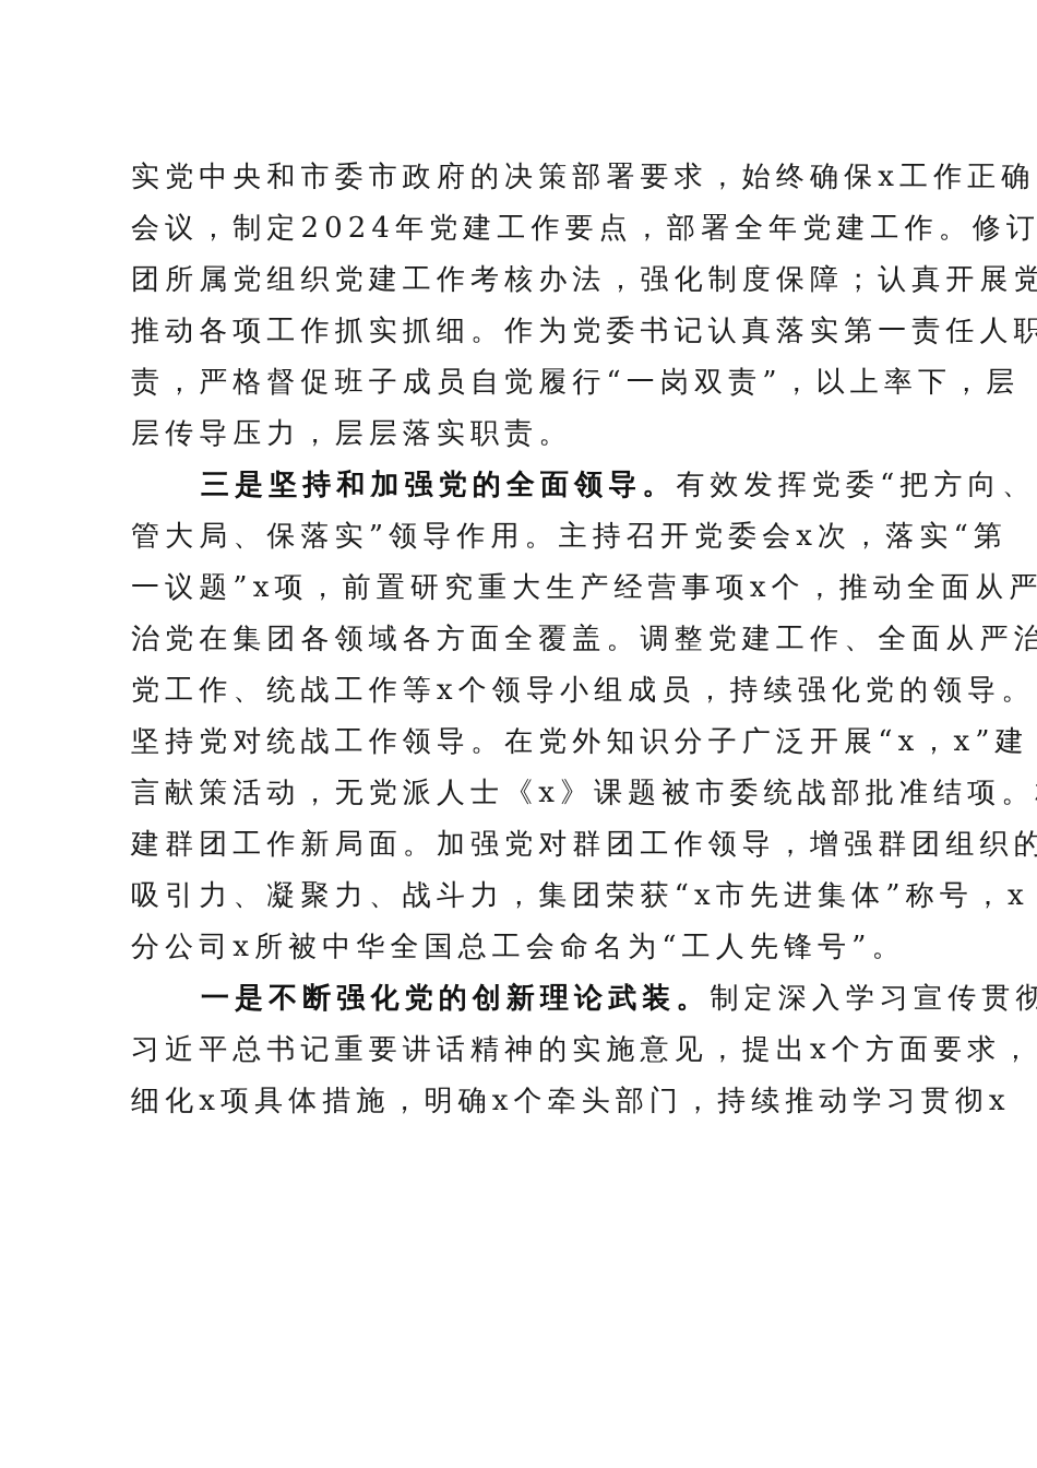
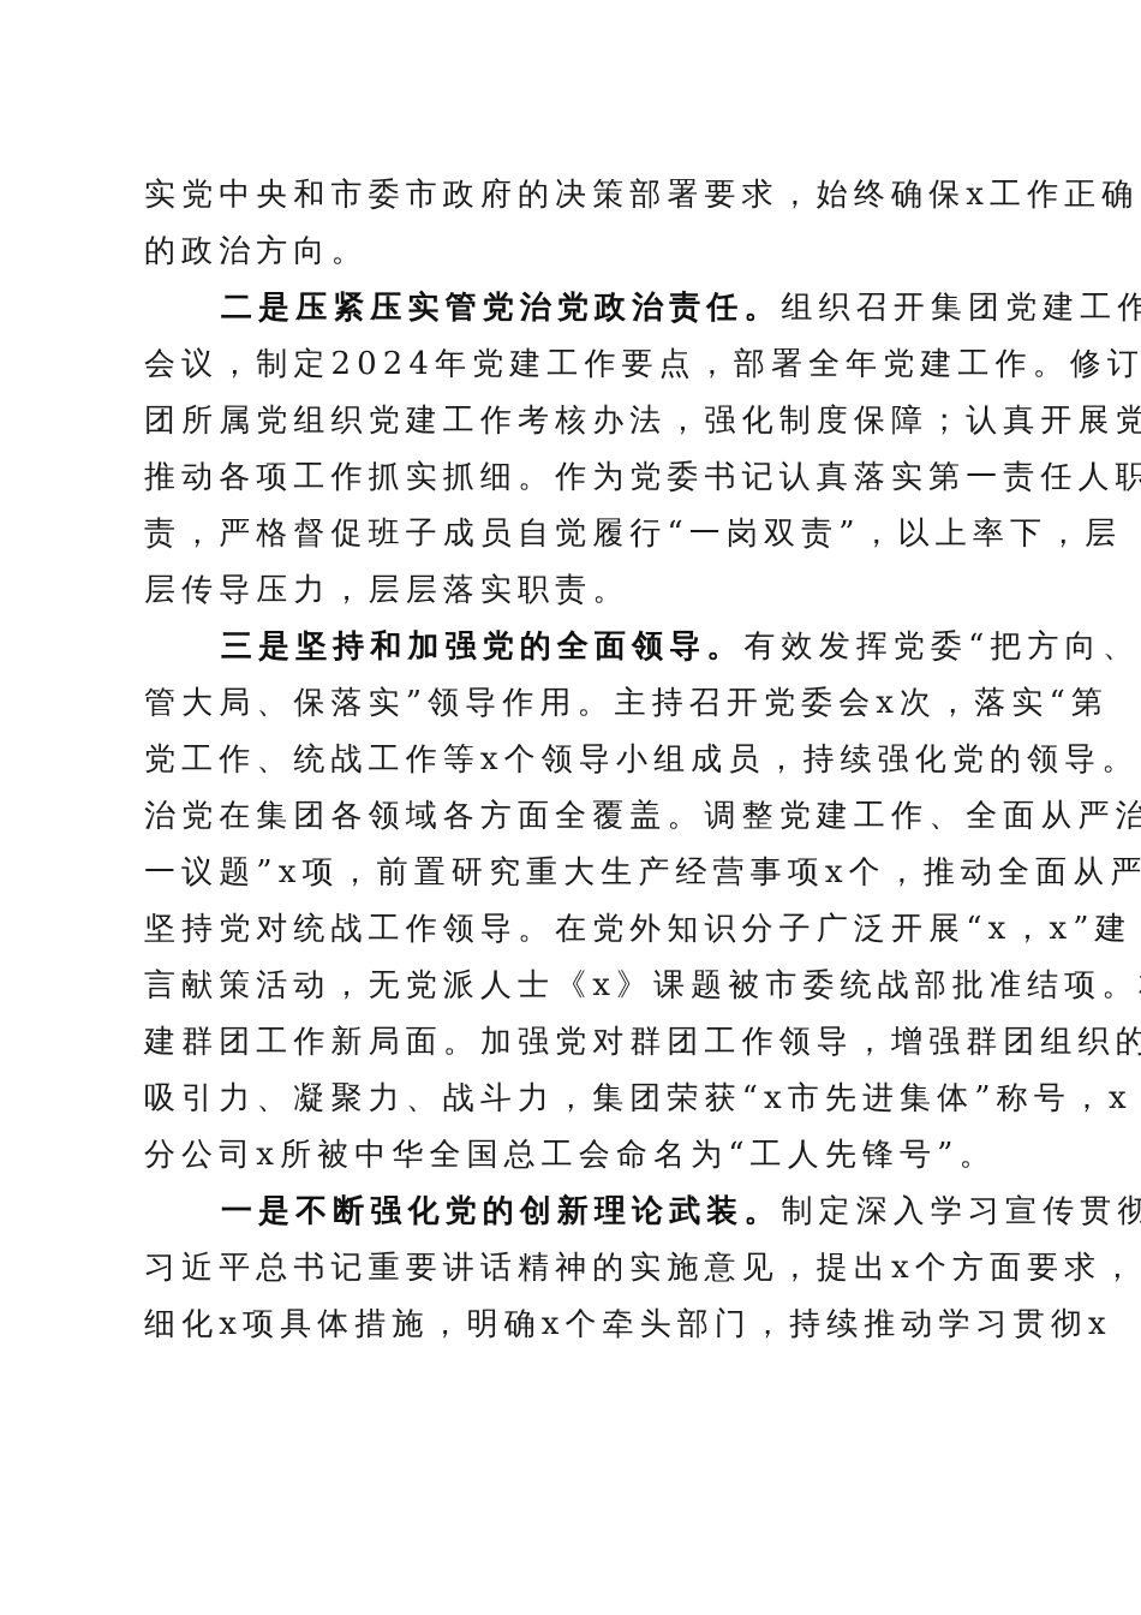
  实党中央和市委市政府的决策部署要求，始终确保x工作正确
+ 的政治方向。
+ 二是压紧压实管党治党政治责任。组织召开集团党建工作
  会议，制定2024年党建工作要点，部署全年党建工作。修订
  团所属党组织党建工作考核办法，强化制度保障；认真开展党
  推动各项工作抓实抓细。作为党委书记认真落实第一责任人职
  责，严格督促班子成员自觉履行“一岗双责”，以上率下，层
  层传导压力，层层落实职责。
  三是坚持和加强党的全面领导。有效发挥党委“把方向、
  管大局、保落实”领导作用。主持召开党委会x次，落实“第
- 一议题”x项，前置研究重大生产经营事项x个，推动全面从严
+ 党工作、统战工作等x个领导小组成员，持续强化党的领导。
  治党在集团各领域各方面全覆盖。调整党建工作、全面从严治
- 党工作、统战工作等x个领导小组成员，持续强化党的领导。
+ 一议题”x项，前置研究重大生产经营事项x个，推动全面从严
  坚持党对统战工作领导。在党外知识分子广泛开展“x，x”建
  言献策活动，无党派人士《x》课题被市委统战部批准结项。
  建群团工作新局面。加强党对群团工作领导，增强群团组织的
  吸引力、凝聚力、战斗力，集团荣获“x市先进集体”称号，x
  分公司x所被中华全国总工会命名为“工人先锋号”。
  一是不断强化党的创新理论武装。制定深入学习宣传贯彻
  习近平总书记重要讲话精神的实施意见，提出x个方面要求，
  细化x项具体措施，明确x个牵头部门，持续推动学习贯彻x
